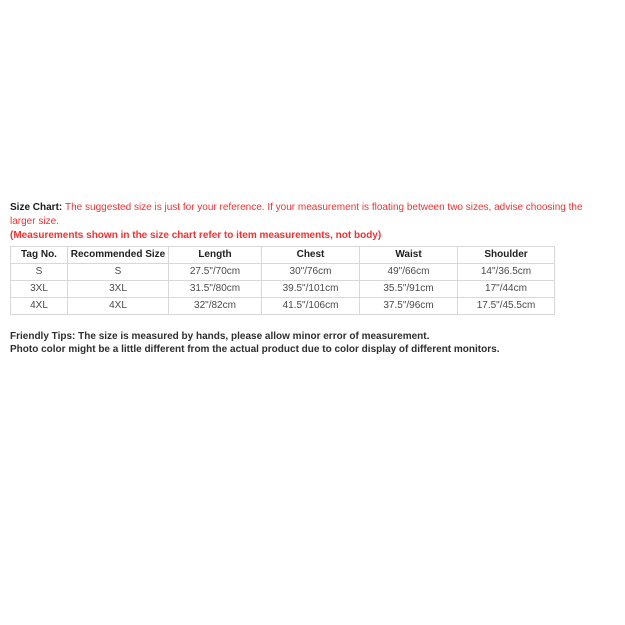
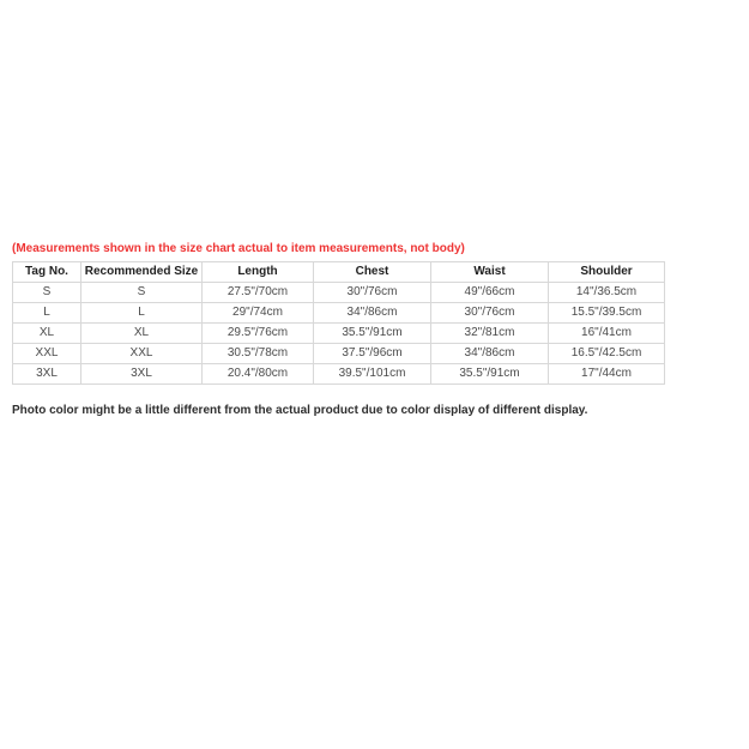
- Size Chart: The suggested size is just for your reference. If your measurement is floating between two sizes, advise choosing the
- larger size.
- (Measurements shown in the size chart refer to item measurements, not body)
+ (Measurements shown in the size chart actual to item measurements, not body)
  Tag No.	Recommended Size	Length	Chest	Waist	Shoulder
  S	S	27.5"/70cm	30"/76cm	49"/66cm	14"/36.5cm
+ L	L	29"/74cm	34"/86cm	30"/76cm	15.5"/39.5cm
+ XL	XL	29.5"/76cm	35.5"/91cm	32"/81cm	16"/41cm
+ XXL	XXL	30.5"/78cm	37.5"/96cm	34"/86cm	16.5"/42.5cm
- 3XL	3XL	31.5"/80cm	39.5"/101cm	35.5"/91cm	17"/44cm
+ 3XL	3XL	20.4"/80cm	39.5"/101cm	35.5"/91cm	17"/44cm
- 4XL	4XL	32"/82cm	41.5"/106cm	37.5"/96cm	17.5"/45.5cm
- Friendly Tips: The size is measured by hands, please allow minor error of measurement.
- Photo color might be a little different from the actual product due to color display of different monitors.
+ Photo color might be a little different from the actual product due to color display of different display.
